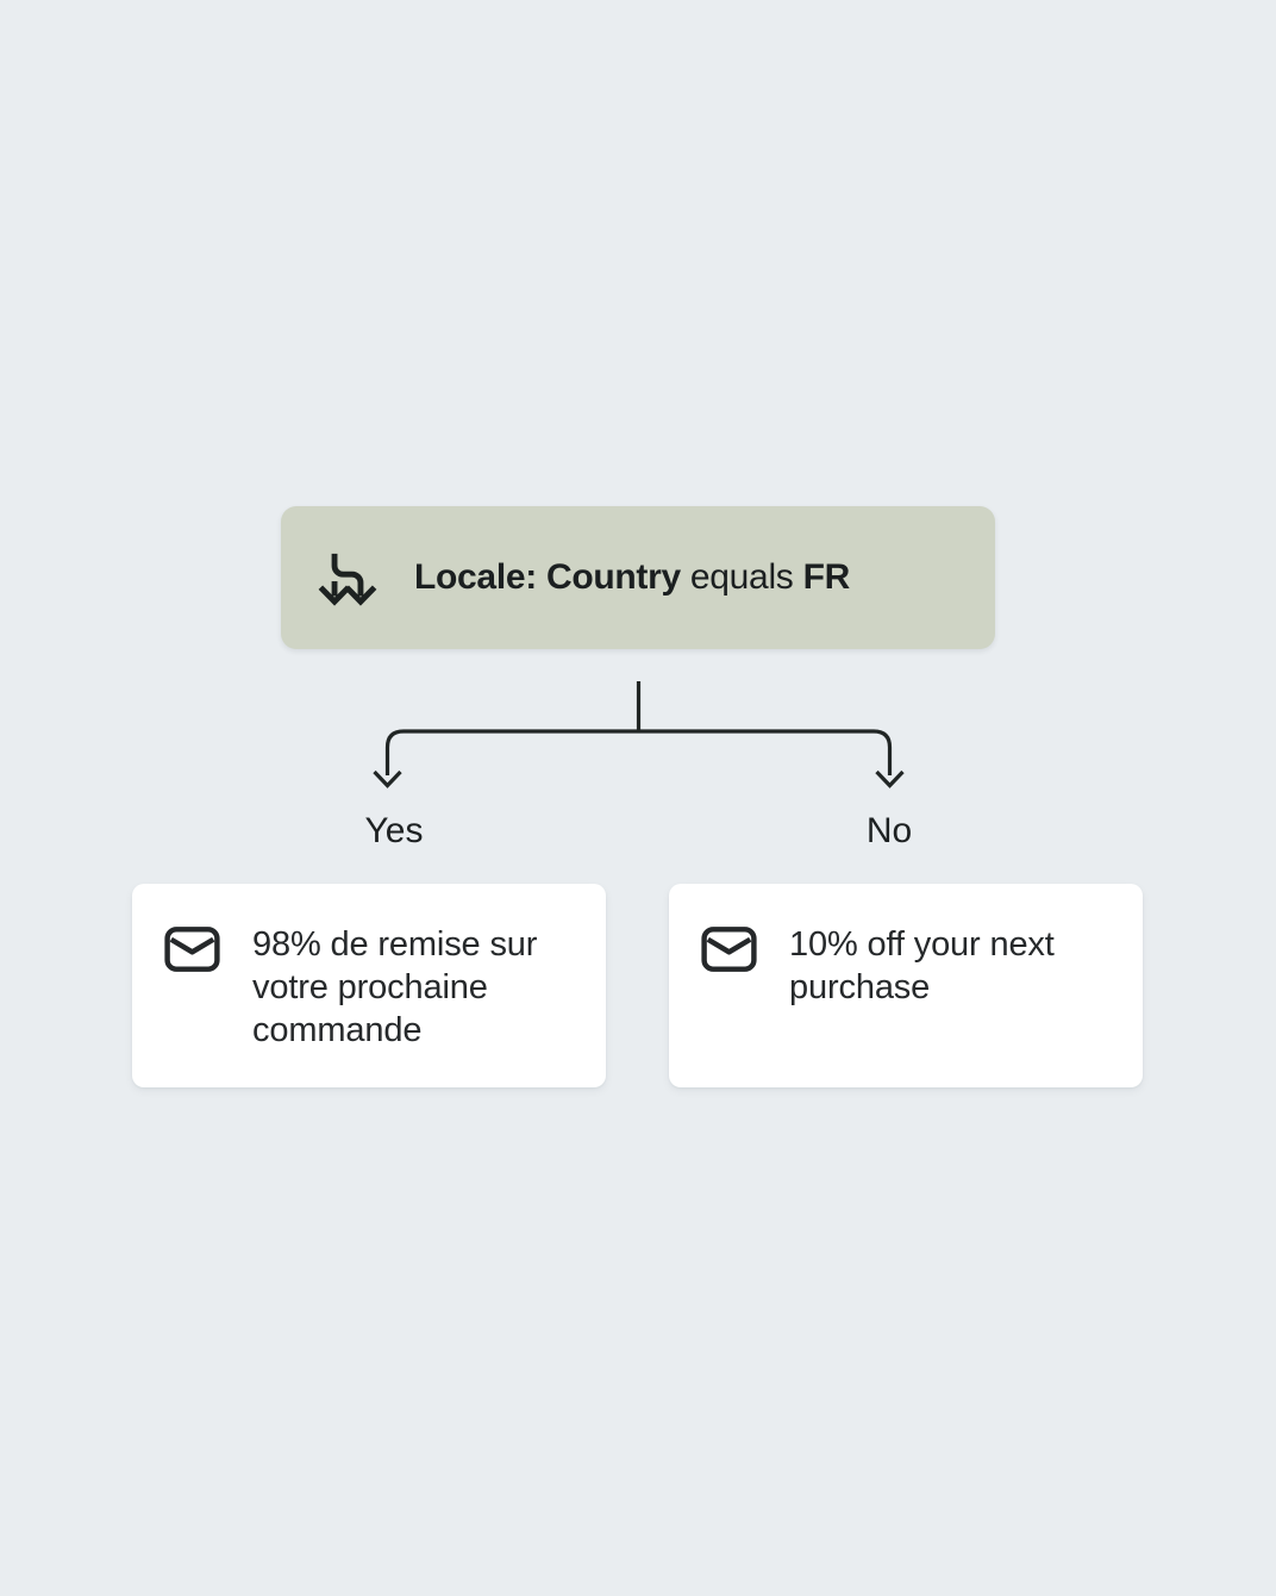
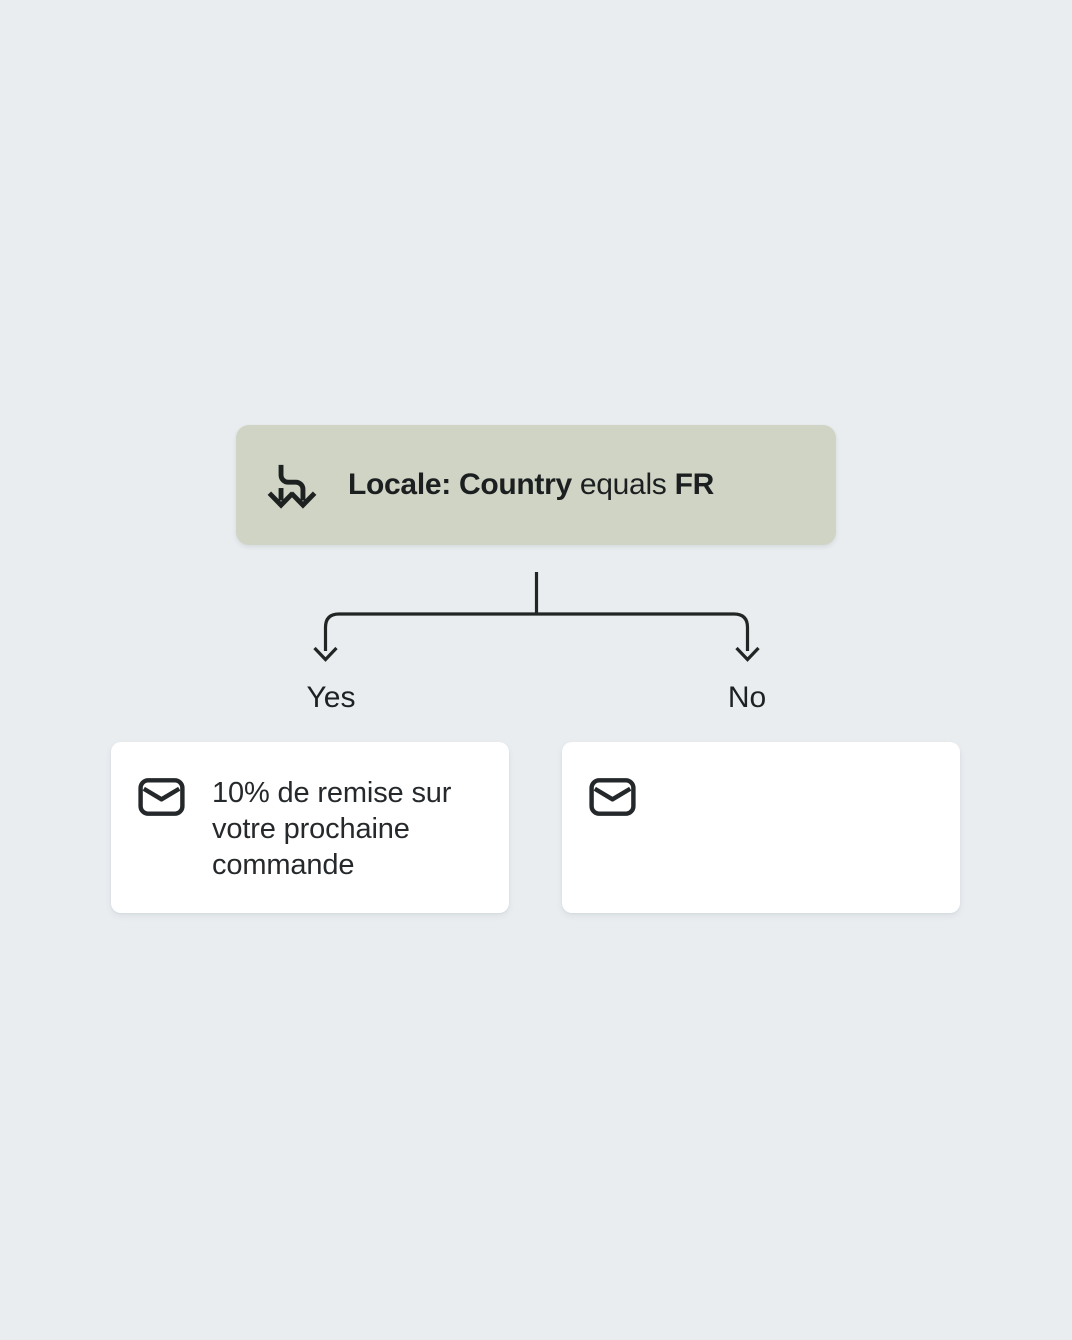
  Locale: Country equals FR
  Yes
  No
- 98% de remise sur votre prochaine commande
+ 10% de remise sur votre prochaine commande
- 10% off your next purchase
